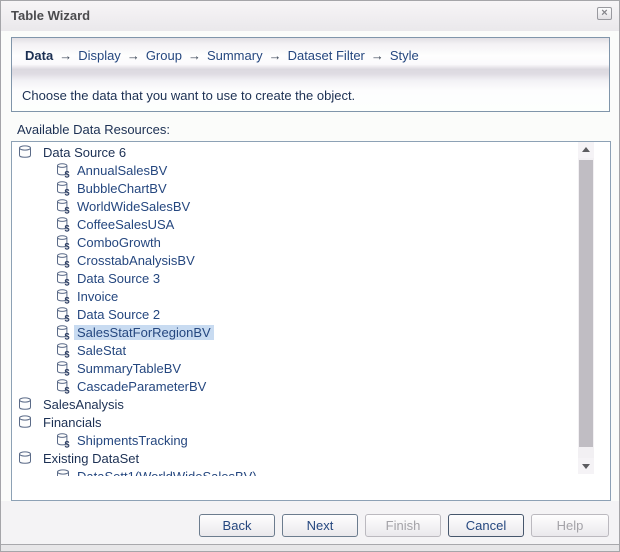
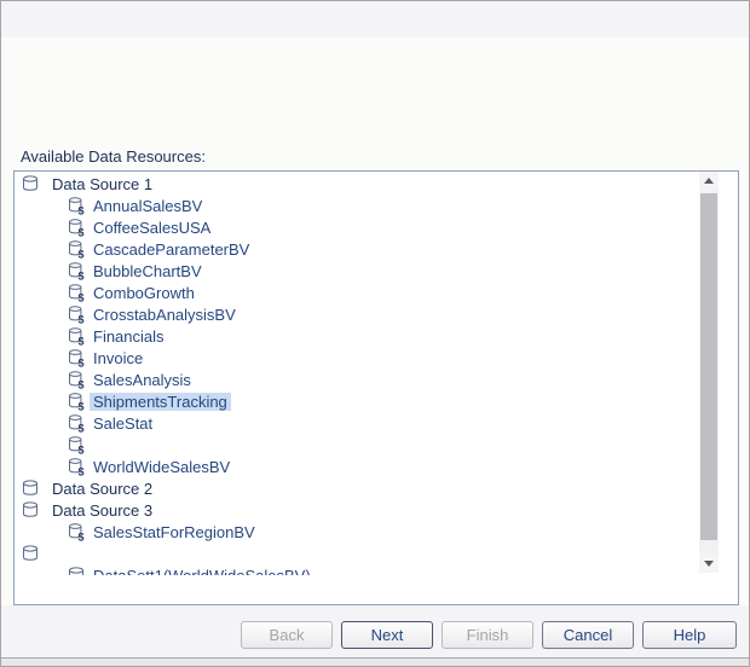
- Table Wizard
- ×
- Data → Display → Group → Summary → Dataset Filter → Style
- Choose the data that you want to use to create the object.
  Available Data Resources:
- Data Source 6
+ Data Source 1
  $
  AnnualSalesBV
  $
- BubbleChartBV
+ CoffeeSalesUSA
  $
- WorldWideSalesBV
+ CascadeParameterBV
  $
- CoffeeSalesUSA
+ BubbleChartBV
  $
  ComboGrowth
  $
  CrosstabAnalysisBV
  $
- Data Source 3
+ Financials
  $
  Invoice
  $
- Data Source 2
+ SalesAnalysis
  $
- SalesStatForRegionBV
+ ShipmentsTracking
  $
  SaleStat
  $
- SummaryTableBV
  $
- CascadeParameterBV
+ WorldWideSalesBV
- SalesAnalysis
+ Data Source 2
- Financials
+ Data Source 3
  $
- ShipmentsTracking
+ SalesStatForRegionBV
- Existing DataSet
- Help
+ Back
- Cancel
+ Next
  Finish
- Next
+ Cancel
- Back
+ Help
